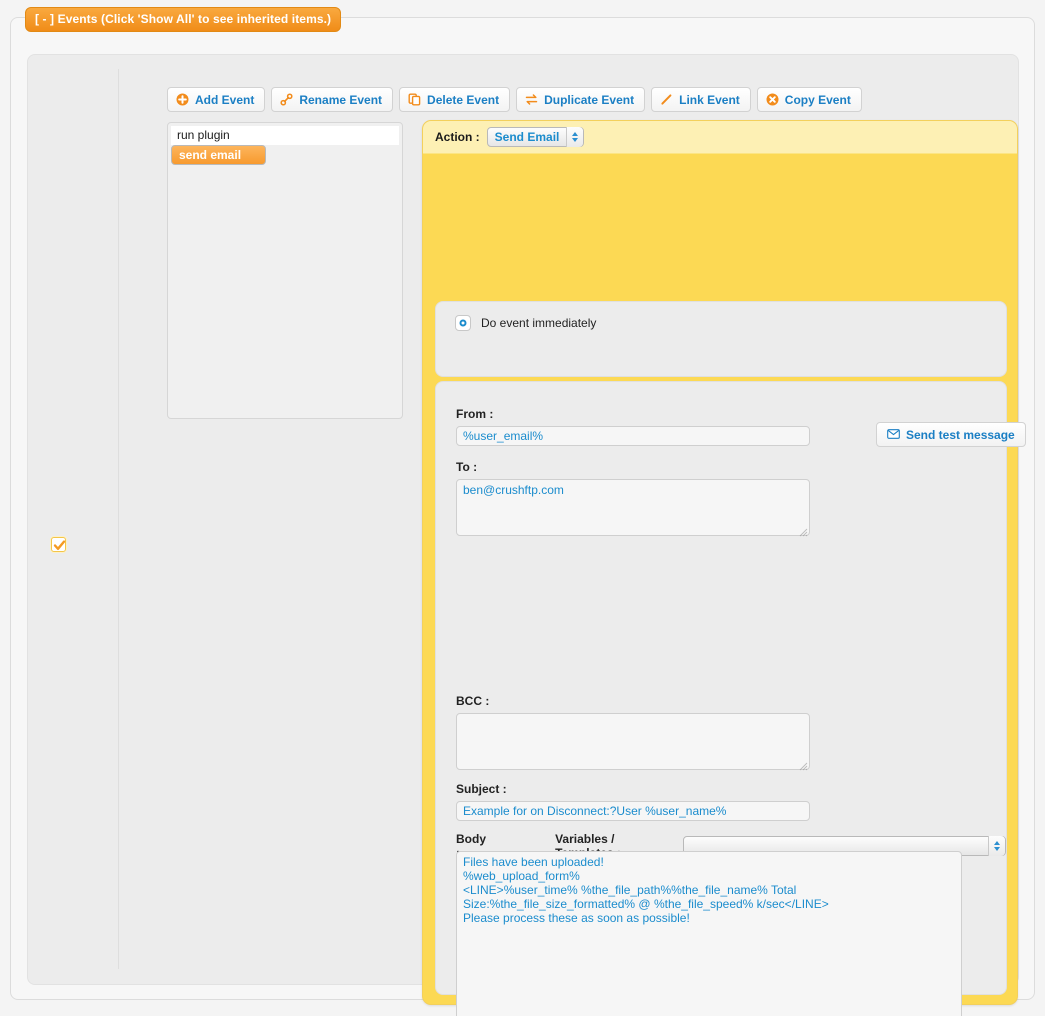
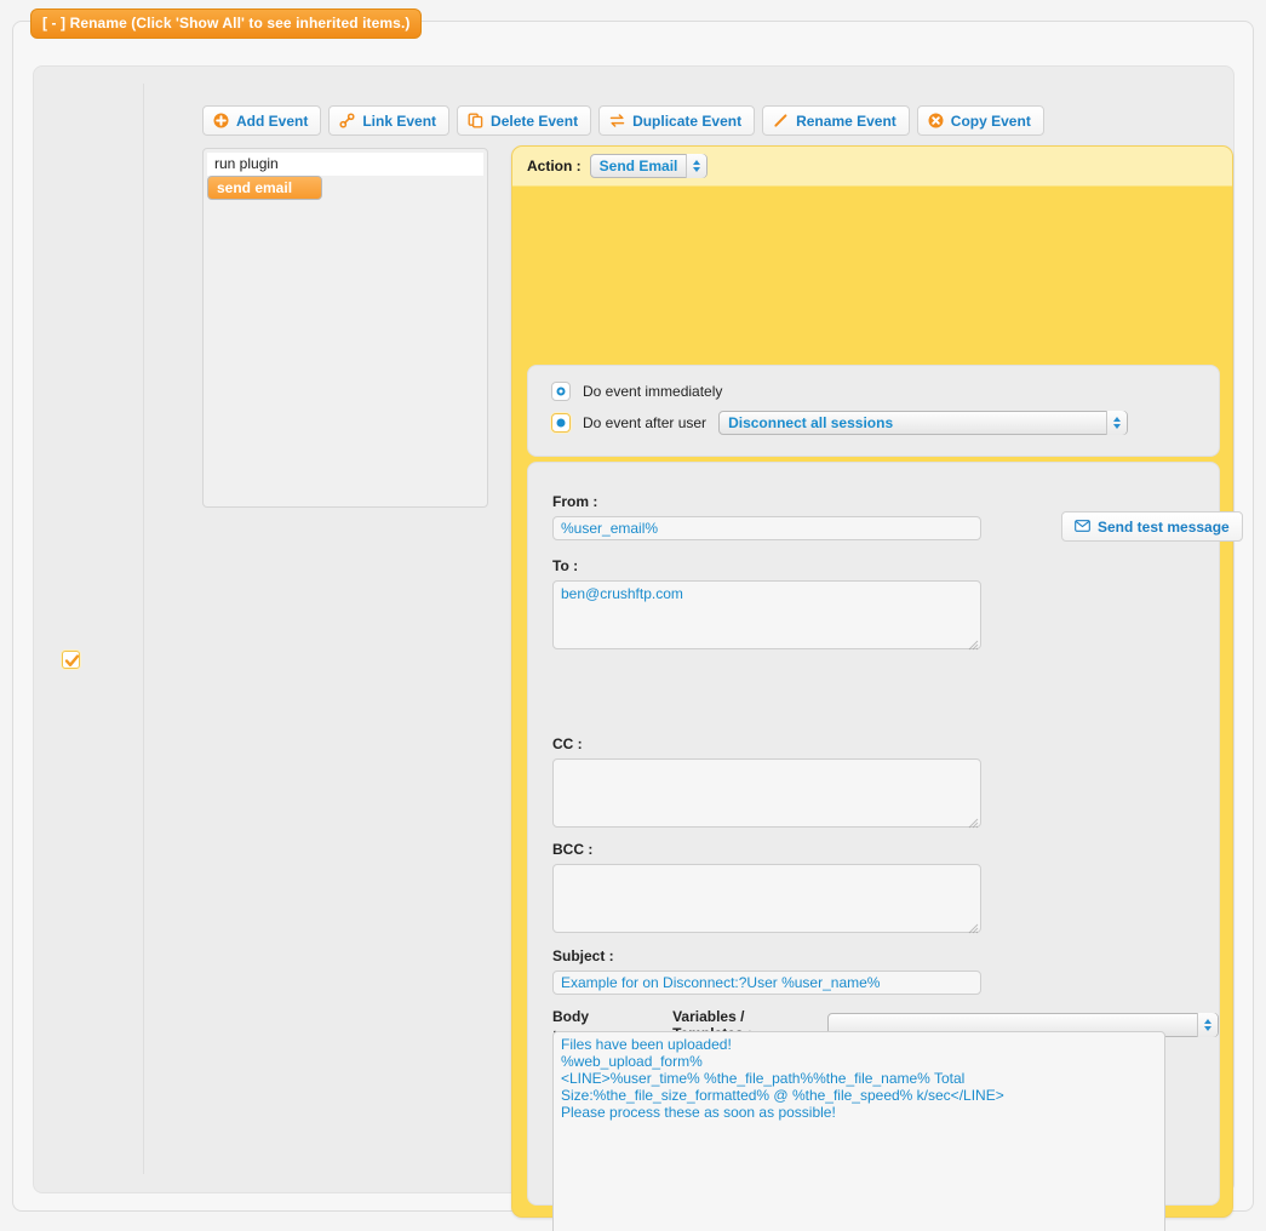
- [ - ] Events (Click 'Show All' to see inherited items.)
+ [ - ] Rename (Click 'Show All' to see inherited items.)
  Add Event
- Rename Event
+ Link Event
  Delete Event
  Duplicate Event
- Link Event
+ Rename Event
  Copy Event
  run plugin
  send email
  Action :
  Send Email
  Do event immediately
+ Do event after user
+ Disconnect all sessions
  Send test message
  From :
  %user_email%
  To :
  ben@crushftp.com
+ CC :
  BCC :
  Subject :
  Example for on Disconnect:?User %user_name%
  Body
  Files have been uploaded!
  %web_upload_form%
